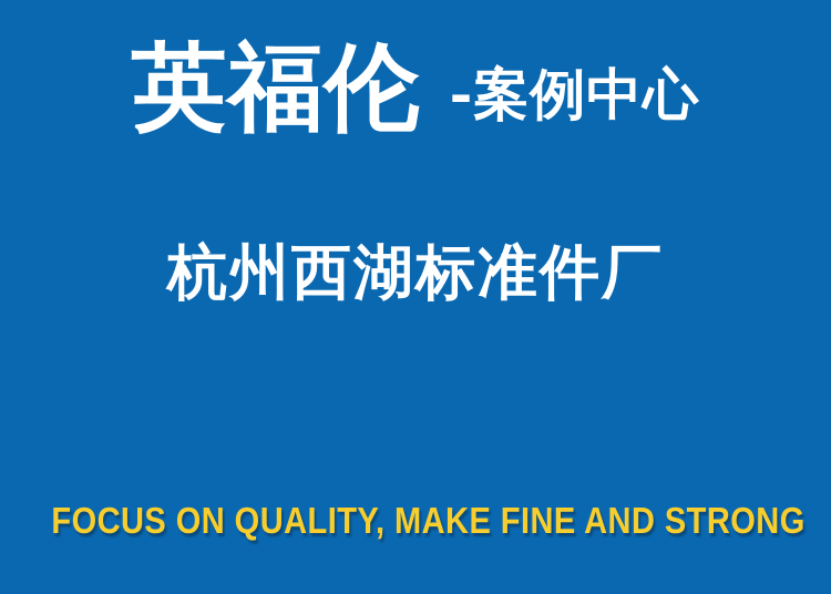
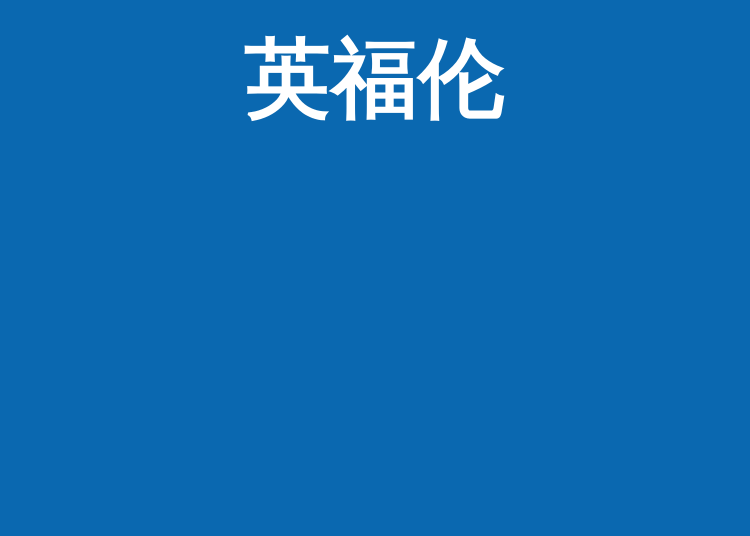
  英福伦
- -案例中心
- 杭州西湖标准件厂
- FOCUS ON QUALITY, MAKE FINE AND STRONG
